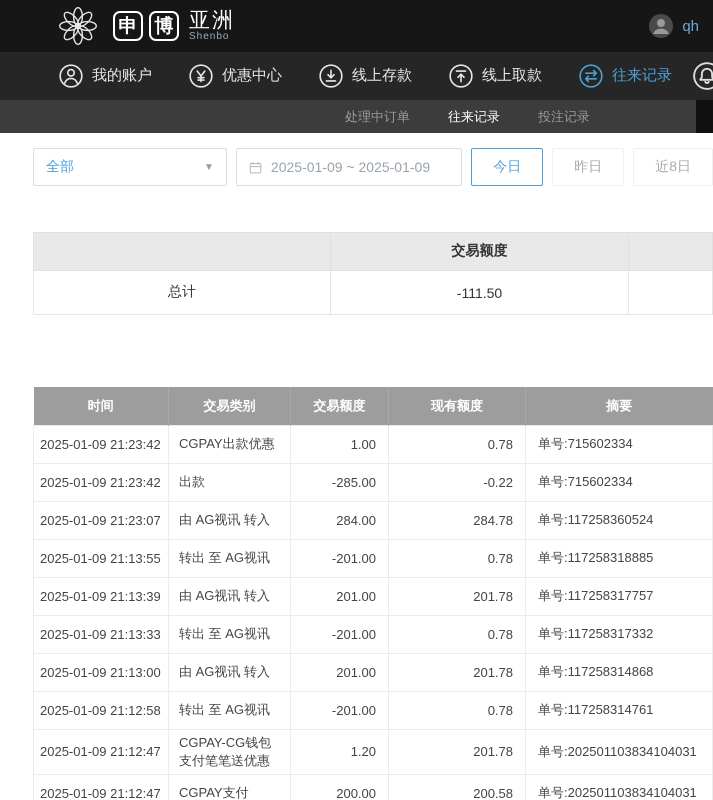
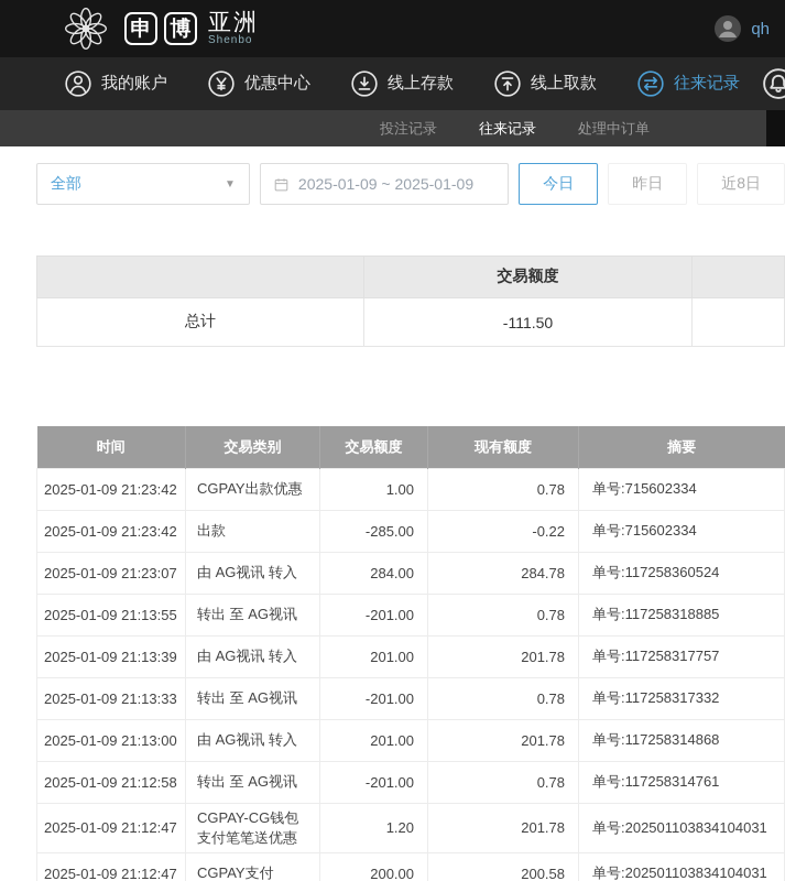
  申
  博
  亚洲
  Shenbo
  qh
  我的账户
  优惠中心
  线上存款
  线上取款
  往来记录
- 处理中订单
+ 投注记录
  往来记录
- 投注记录
+ 处理中订单
  全部
  ▼
  2025-01-09 ~ 2025-01-09
  今日
  昨日
  近8日
  	交易额度
  总计	-111.50
  时间	交易类别	交易额度	现有额度	摘要
  2025-01-09 21:23:42	CGPAY出款优惠	1.00	0.78	单号:715602334
  2025-01-09 21:23:42	出款	-285.00	-0.22	单号:715602334
  2025-01-09 21:23:07	由 AG视讯 转入	284.00	284.78	单号:117258360524
  2025-01-09 21:13:55	转出 至 AG视讯	-201.00	0.78	单号:117258318885
  2025-01-09 21:13:39	由 AG视讯 转入	201.00	201.78	单号:117258317757
  2025-01-09 21:13:33	转出 至 AG视讯	-201.00	0.78	单号:117258317332
  2025-01-09 21:13:00	由 AG视讯 转入	201.00	201.78	单号:117258314868
  2025-01-09 21:12:58	转出 至 AG视讯	-201.00	0.78	单号:117258314761
  2025-01-09 21:12:47	CGPAY-CG钱包支付笔笔送优惠	1.20	201.78	单号:202501103834104031
  2025-01-09 21:12:47	CGPAY支付	200.00	200.58	单号:202501103834104031
